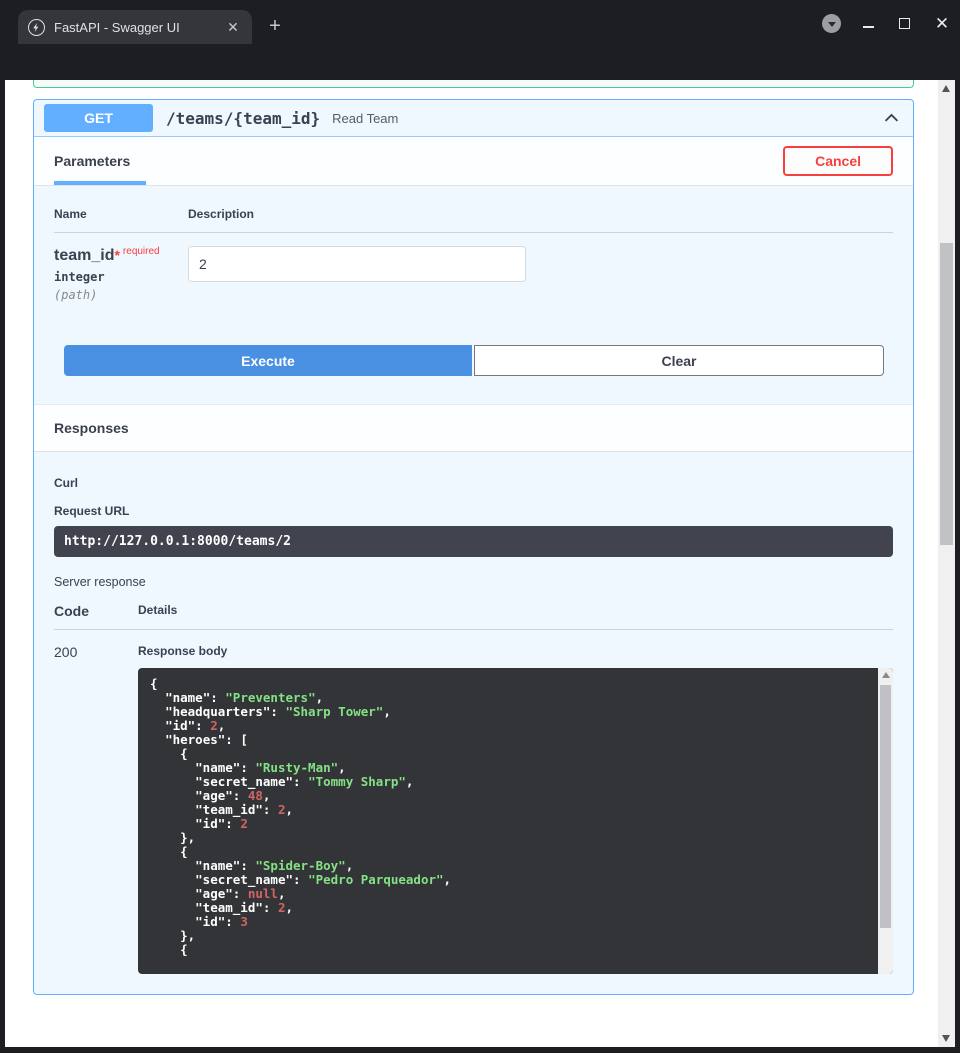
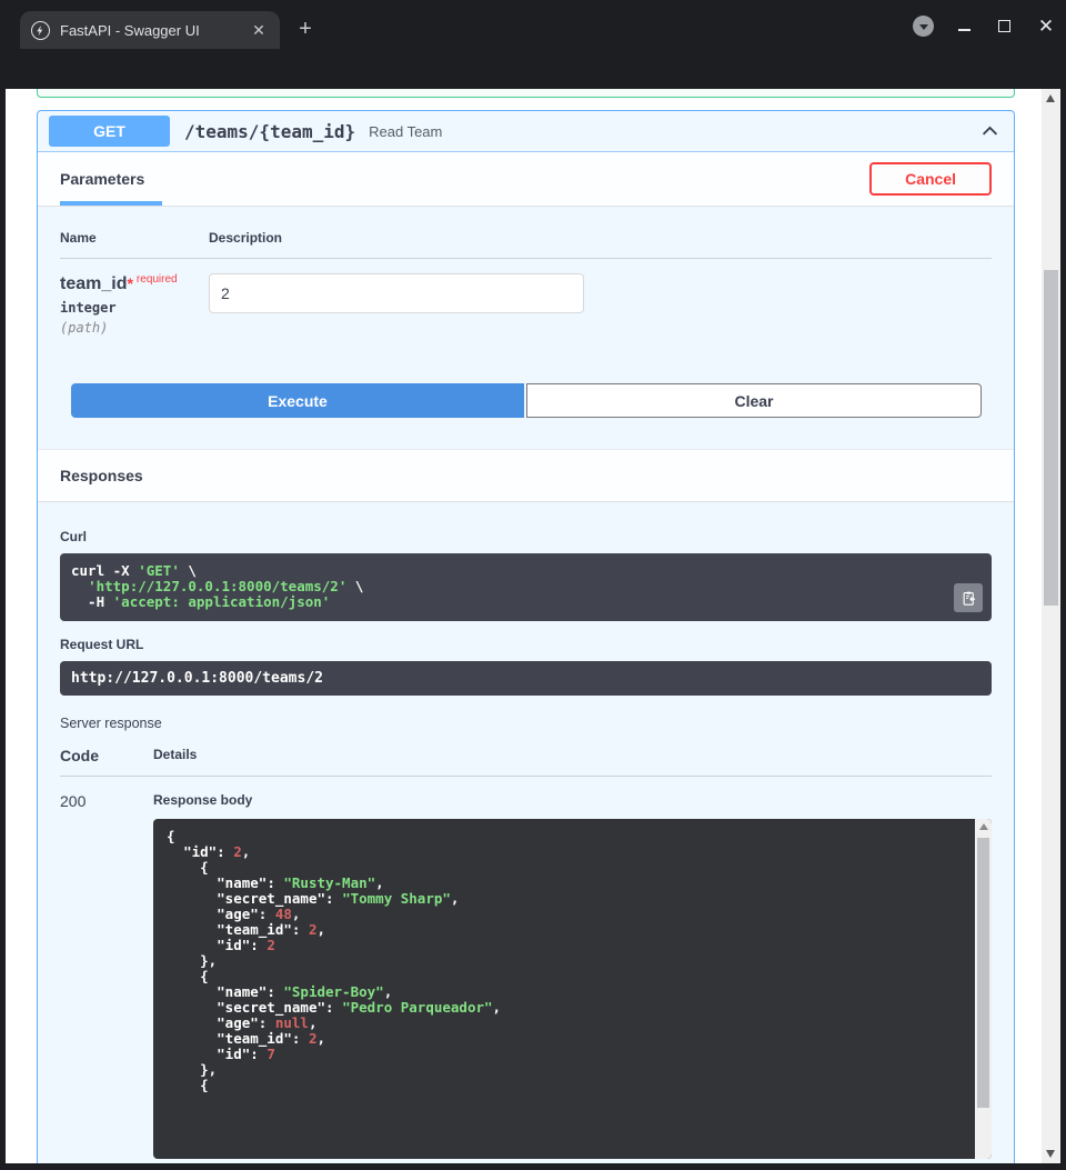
  FastAPI - Swagger UI
  ✕
  +
  ✕
  GET
  /teams/{team_id}
  Read Team
  Parameters
  Cancel
  Name
  Description
  team_id* required
  integer
  (path)
  2
  Execute
  Clear
  Responses
  Curl
+ curl -X 'GET' \
+ 'http://127.0.0.1:8000/teams/2' \
+ -H 'accept: application/json'
  Request URL
  http://127.0.0.1:8000/teams/2
  Server response
  Code
  Details
  200
  Response body
  {
- "name": "Preventers",
- "headquarters": "Sharp Tower",
  "id": 2,
- "heroes": [
  {
  "name": "Rusty-Man",
  "secret_name": "Tommy Sharp",
  "age": 48,
  "team_id": 2,
  "id": 2
  },
  {
  "name": "Spider-Boy",
  "secret_name": "Pedro Parqueador",
  "age": null,
  "team_id": 2,
- "id": 3
+ "id": 7
  },
  {
